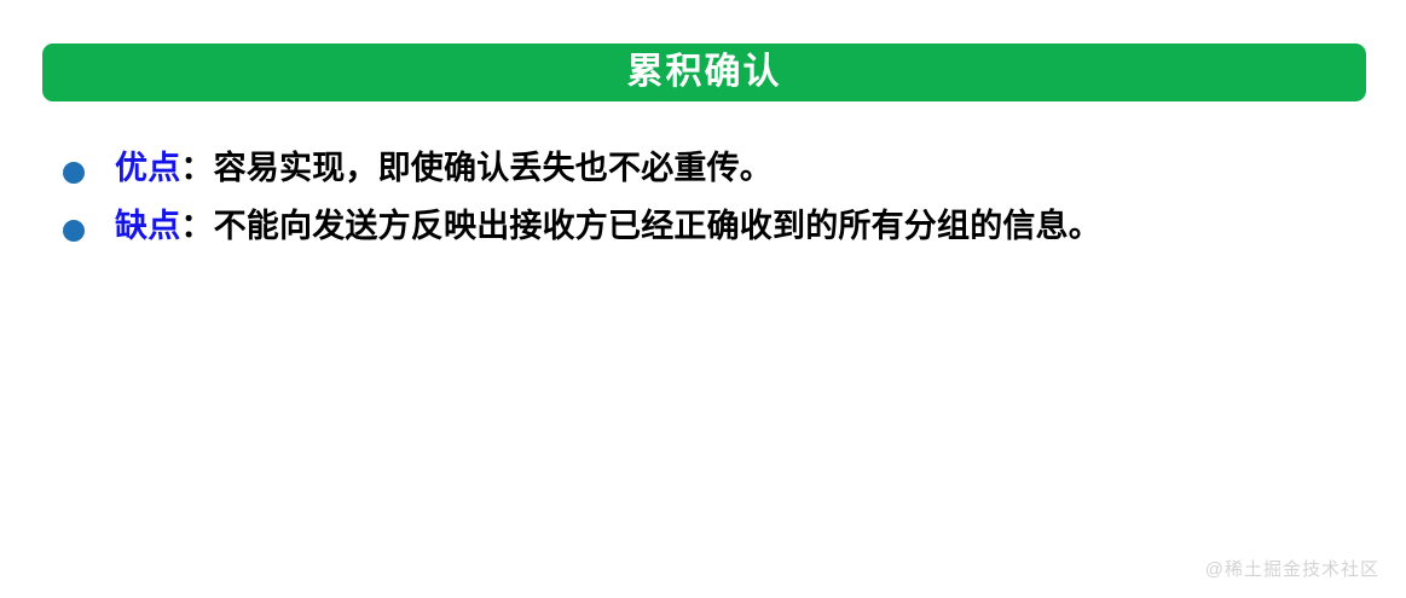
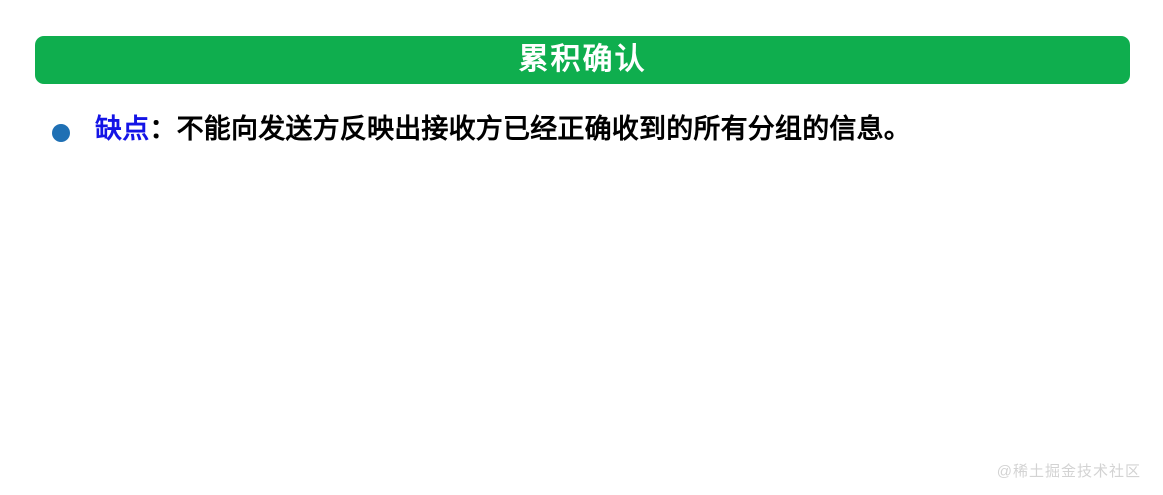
  累积确认
- 优点：容易实现，即使确认丢失也不必重传。
  缺点：不能向发送方反映出接收方已经正确收到的所有分组的信息。
  @稀土掘金技术社区
